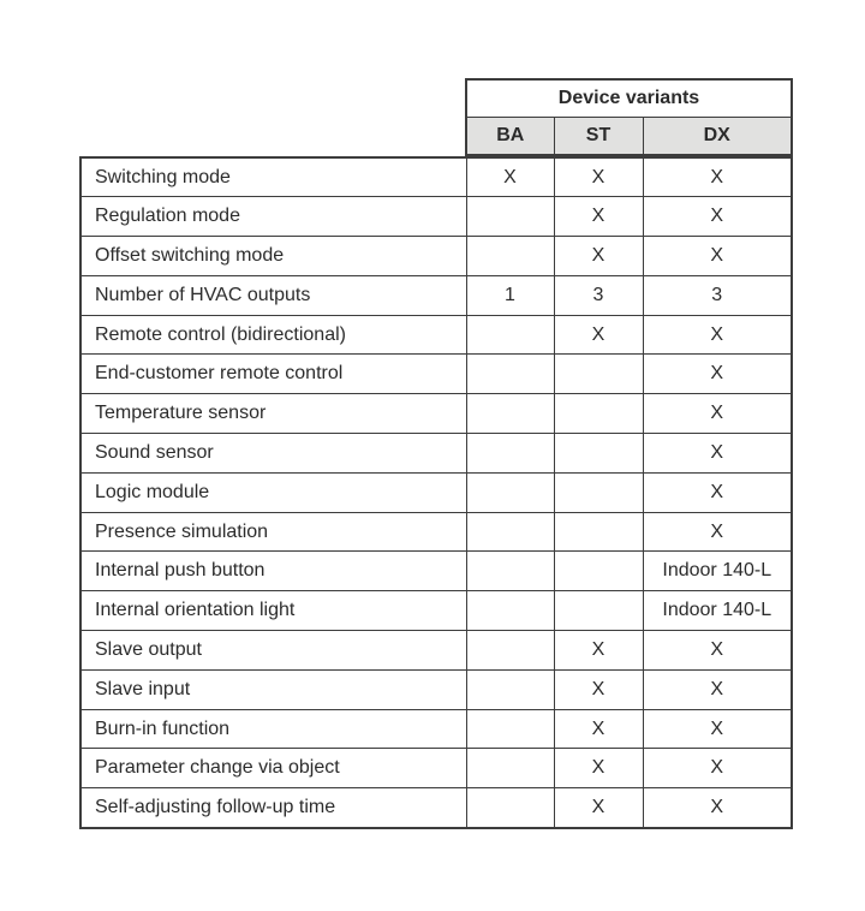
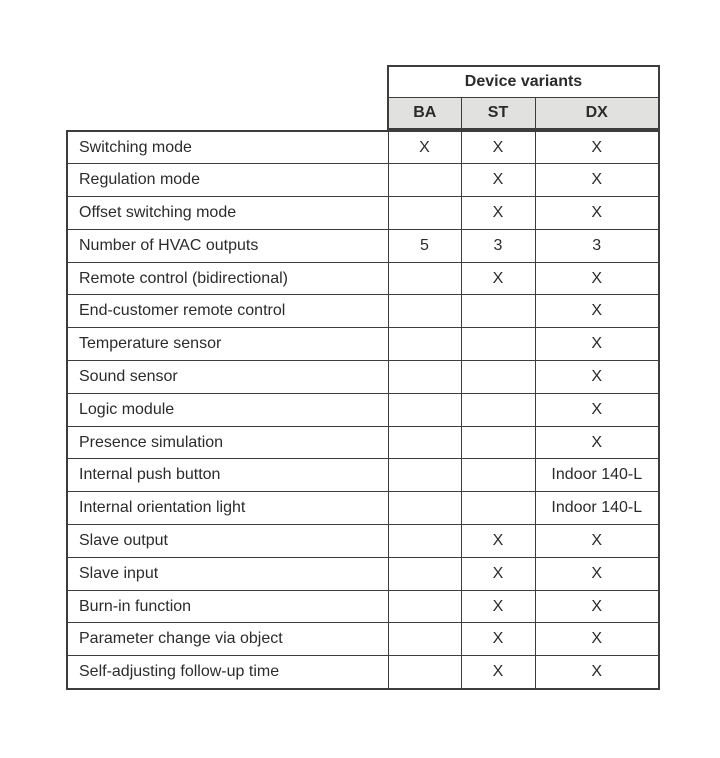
  Device variants
  BA	ST	DX
  Switching mode	X	X	X
  Regulation mode		X	X
  Offset switching mode		X	X
- Number of HVAC outputs	1	3	3
+ Number of HVAC outputs	5	3	3
  Remote control (bidirectional)		X	X
  End-customer remote control			X
  Temperature sensor			X
  Sound sensor			X
  Logic module			X
  Presence simulation			X
  Internal push button			Indoor 140-L
  Internal orientation light			Indoor 140-L
  Slave output		X	X
  Slave input		X	X
  Burn-in function		X	X
  Parameter change via object		X	X
  Self-adjusting follow-up time		X	X
